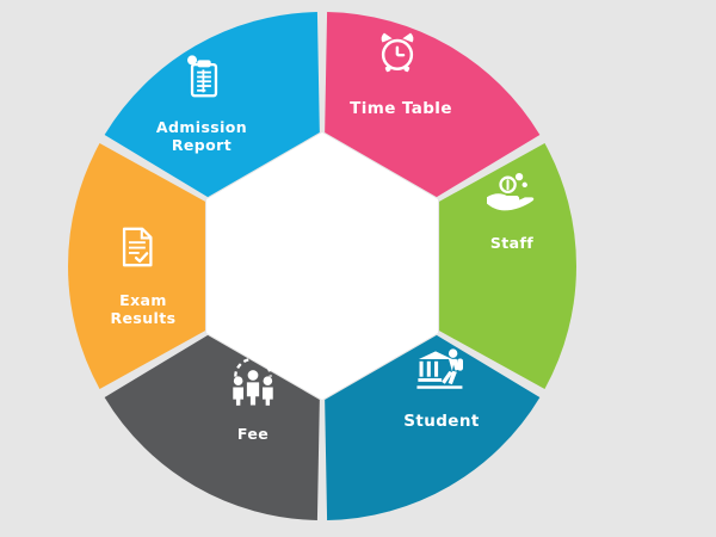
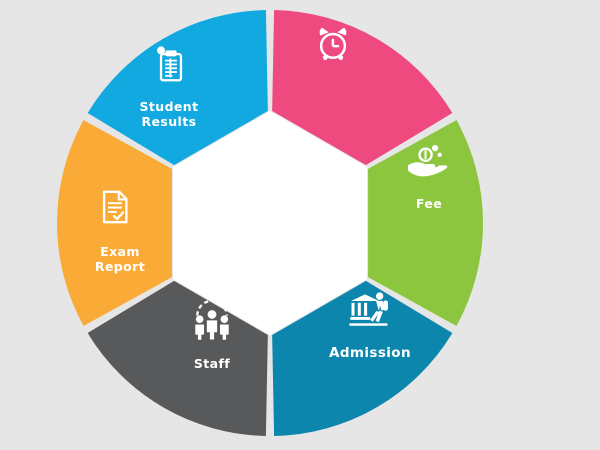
- Time Table
- Staff
+ Fee
- Student
+ Admission
- Fee
+ Staff
  Exam
- Results
+ Report
- Admission
+ Student
- Report
+ Results
